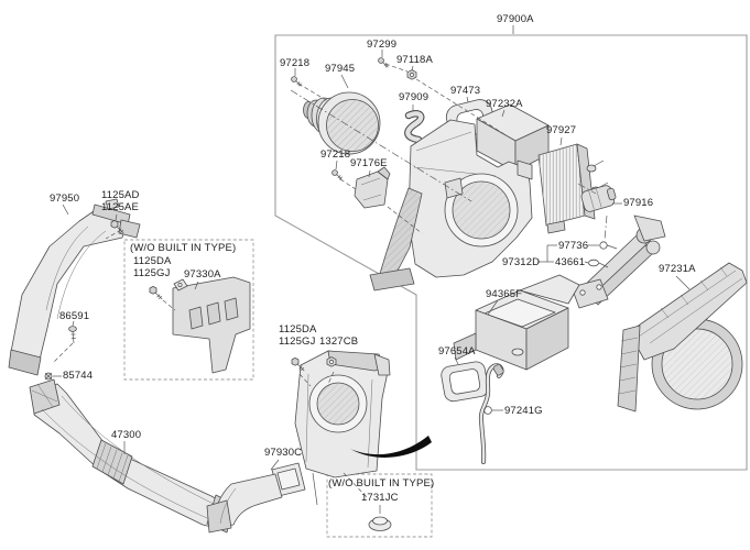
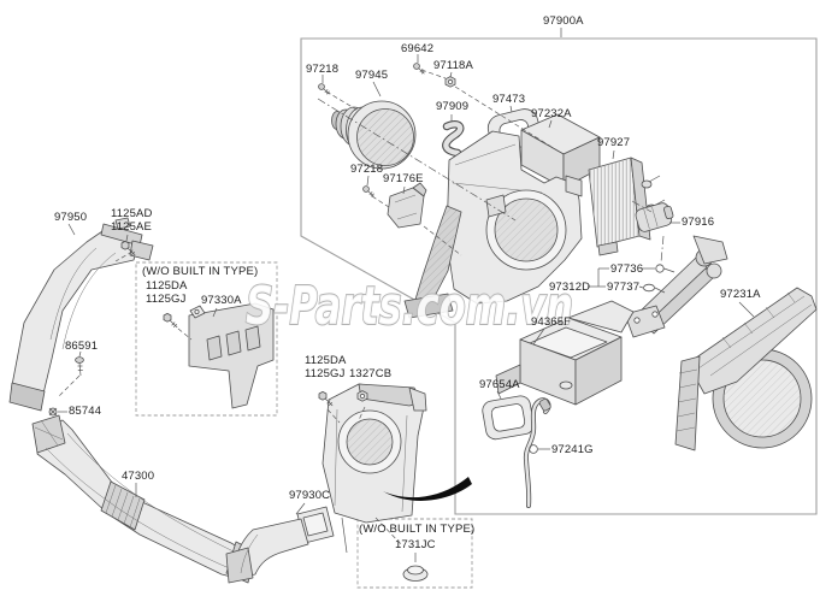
+ S-Parts.com.vn
  97900A
- 97299
+ 69642
  97218
  97945
  97118A
  97909
  97473
  97232A
  97927
  97218
  97176E
  97916
  97736
- 43661
+ 97737
  97312D
  94365F
  97231A
  97950
  1125AD
  1125AE
  86591
  85744
  47300
  97930C
  1125DA
  1125GJ
  1327CB
  97654A
  97241G
  (W/O BUILT IN TYPE)
  1125DA
  1125GJ
  97330A
  (W/O BUILT IN TYPE)
  1731JC
